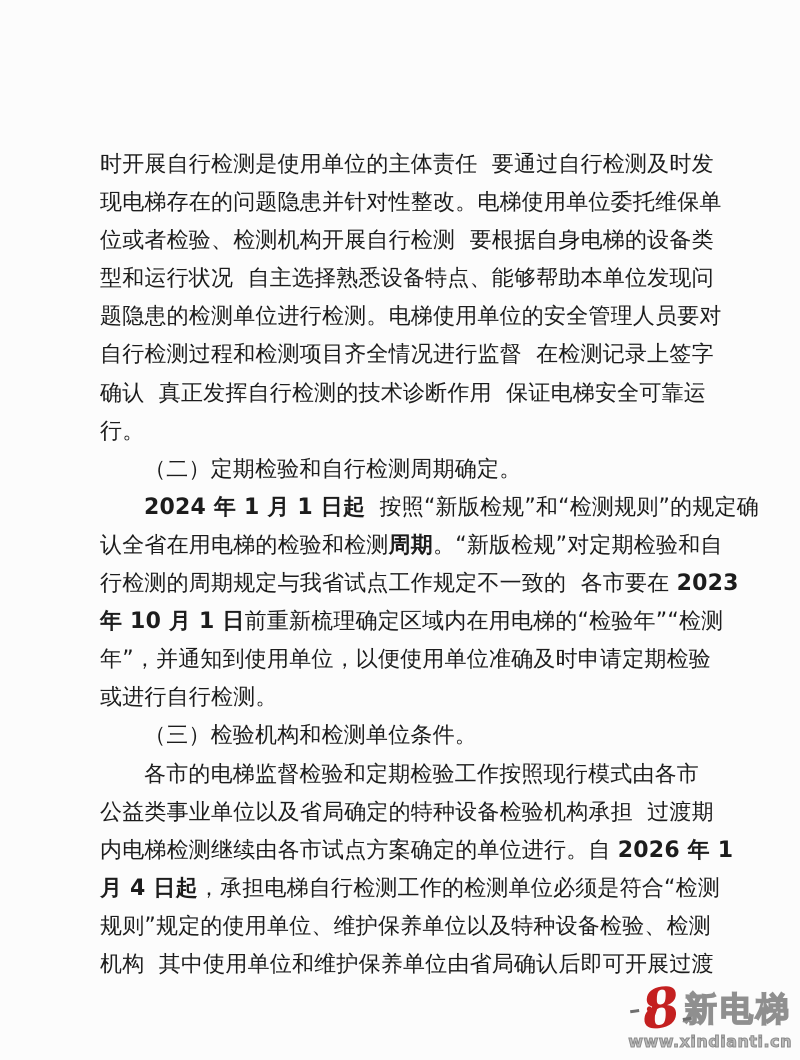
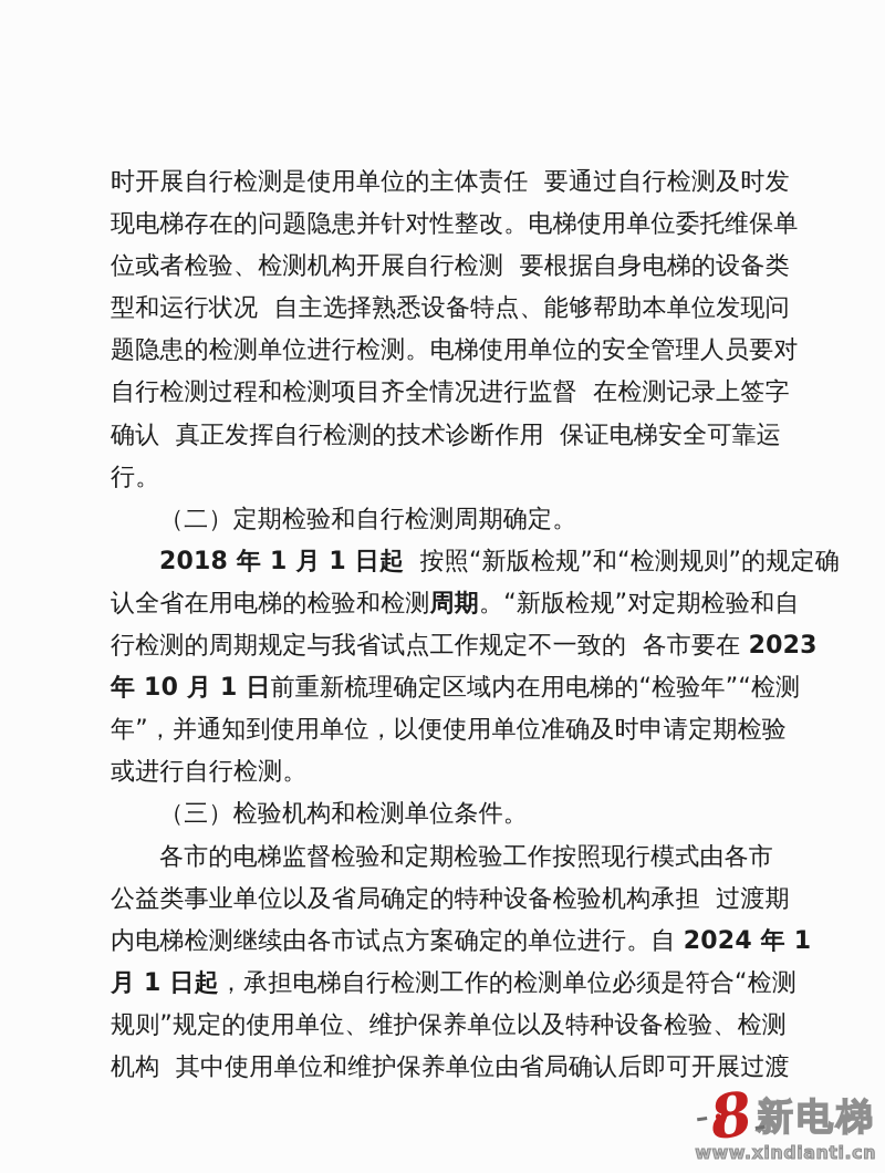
  时开展自行检测是使用单位的主体责任 要通过自行检测及时发
  现电梯存在的问题隐患并针对性整改。电梯使用单位委托维保单
  位或者检验、检测机构开展自行检测 要根据自身电梯的设备类
  型和运行状况 自主选择熟悉设备特点、能够帮助本单位发现问
  题隐患的检测单位进行检测。电梯使用单位的安全管理人员要对
  自行检测过程和检测项目齐全情况进行监督 在检测记录上签字
  确认 真正发挥自行检测的技术诊断作用 保证电梯安全可靠运
  行。
  （二）定期检验和自行检测周期确定。
- 2024 年 1 月 1 日起 按照“新版检规”和“检测规则”的规定确
+ 2018 年 1 月 1 日起 按照“新版检规”和“检测规则”的规定确
  认全省在用电梯的检验和检测周期。“新版检规”对定期检验和自
  行检测的周期规定与我省试点工作规定不一致的 各市要在 2023
  年 10 月 1 日前重新梳理确定区域内在用电梯的“检验年”“检测
  年”，并通知到使用单位，以便使用单位准确及时申请定期检验
  或进行自行检测。
  （三）检验机构和检测单位条件。
  各市的电梯监督检验和定期检验工作按照现行模式由各市
  公益类事业单位以及省局确定的特种设备检验机构承担 过渡期
- 内电梯检测继续由各市试点方案确定的单位进行。自 2026 年 1
+ 内电梯检测继续由各市试点方案确定的单位进行。自 2024 年 1
- 月 4 日起，承担电梯自行检测工作的检测单位必须是符合“检测
+ 月 1 日起，承担电梯自行检测工作的检测单位必须是符合“检测
  规则”规定的使用单位、维护保养单位以及特种设备检验、检测
  机构 其中使用单位和维护保养单位由省局确认后即可开展过渡
  新电梯
  www.xindianti.cn
